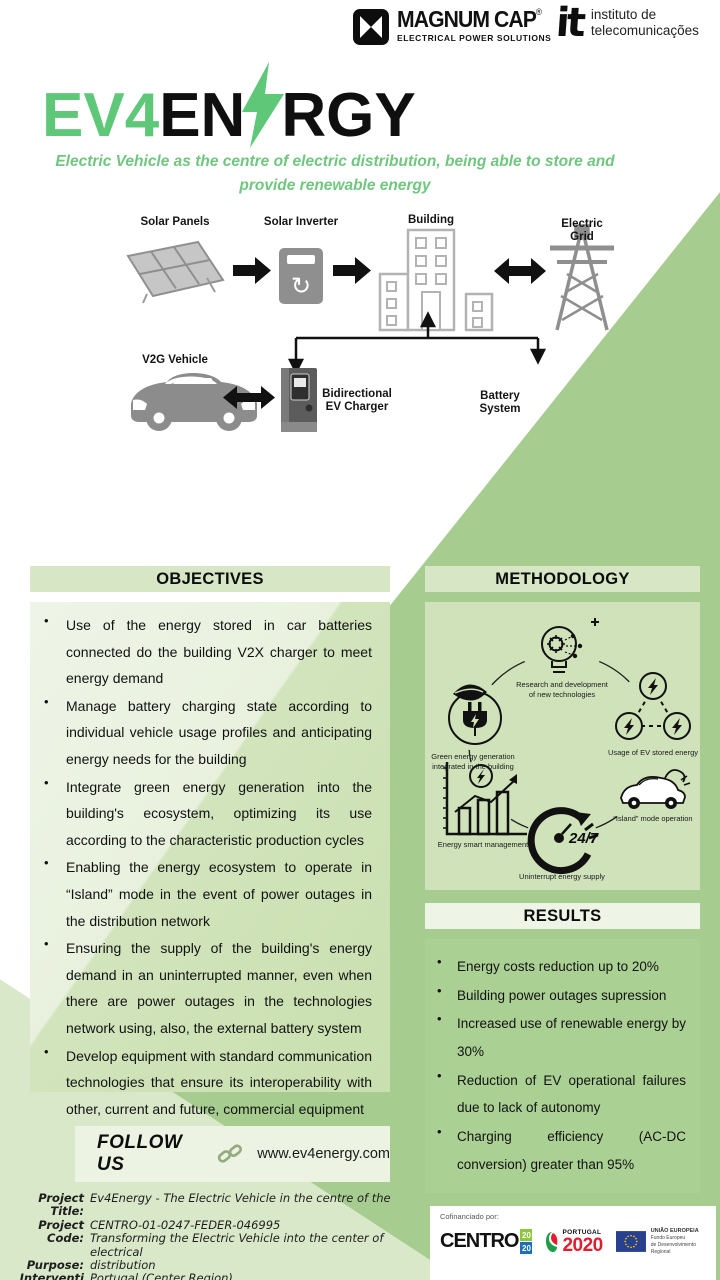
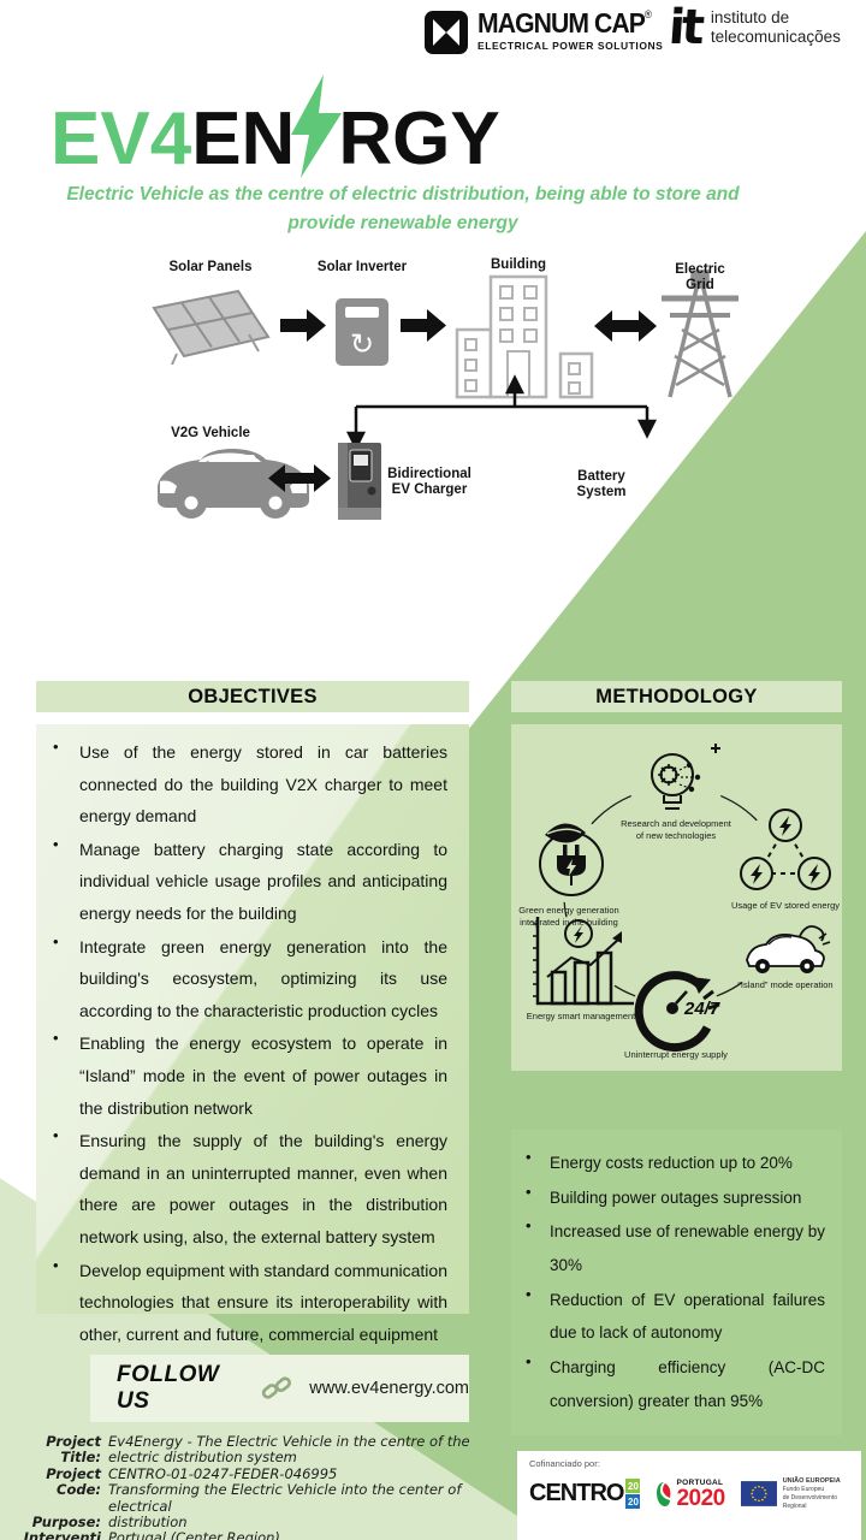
  MAGNUM CAP®
  ELECTRICAL POWER SOLUTIONS
  instituto de
  telecomunicações
  EV4EN RGY
  Electric Vehicle as the centre of electric distribution, being able to store and provide renewable energy
  ↻
  Solar Panels
  Solar Inverter
  Building
  Electric Grid
  V2G Vehicle
  Bidirectional
  EV Charger
  Battery
  System
  OBJECTIVES
  •
  Use of the energy stored in car batteries connected do the building V2X charger to meet energy demand
  •
  Manage battery charging state according to individual vehicle usage profiles and anticipating energy needs for the building
  •
  Integrate green energy generation into the building's ecosystem, optimizing its use according to the characteristic production cycles
  •
  Enabling the energy ecosystem to operate in “Island” mode in the event of power outages in the distribution network
  •
- Ensuring the supply of the building's energy demand in an uninterrupted manner, even when there are power outages in the technologies network using, also, the external battery system
+ Ensuring the supply of the building's energy demand in an uninterrupted manner, even when there are power outages in the distribution network using, also, the external battery system
  •
  Develop equipment with standard communication technologies that ensure its interoperability with other, current and future, commercial equipment
  METHODOLOGY
  Research and development
  of new technologies
  Green energy generation
  integrated in the building
  Usage of EV stored energy
  Energy smart management
  “Island” mode operation
  Uninterrupt energy supply
  24/7
- RESULTS
  •
  Energy costs reduction up to 20%
  •
  Building power outages supression
  •
  Increased use of renewable energy by 30%
  •
  Reduction of EV operational failures due to lack of autonomy
  •
  Charging efficiency (AC-DC conversion) greater than 95%
  FOLLOW US
  www.ev4energy.com
  Project
  Ev4Energy - The Electric Vehicle in the centre of the
  Title:
+ electric distribution system
  Project
  CENTRO-01-0247-FEDER-046995
  Code:
  Transforming the Electric Vehicle into the center of electrical
  Purpose:
  distribution
  Interventi
  Portugal (Center Region)
  Cofinanciado por:
  CENTRO
  20
  20
  2020
